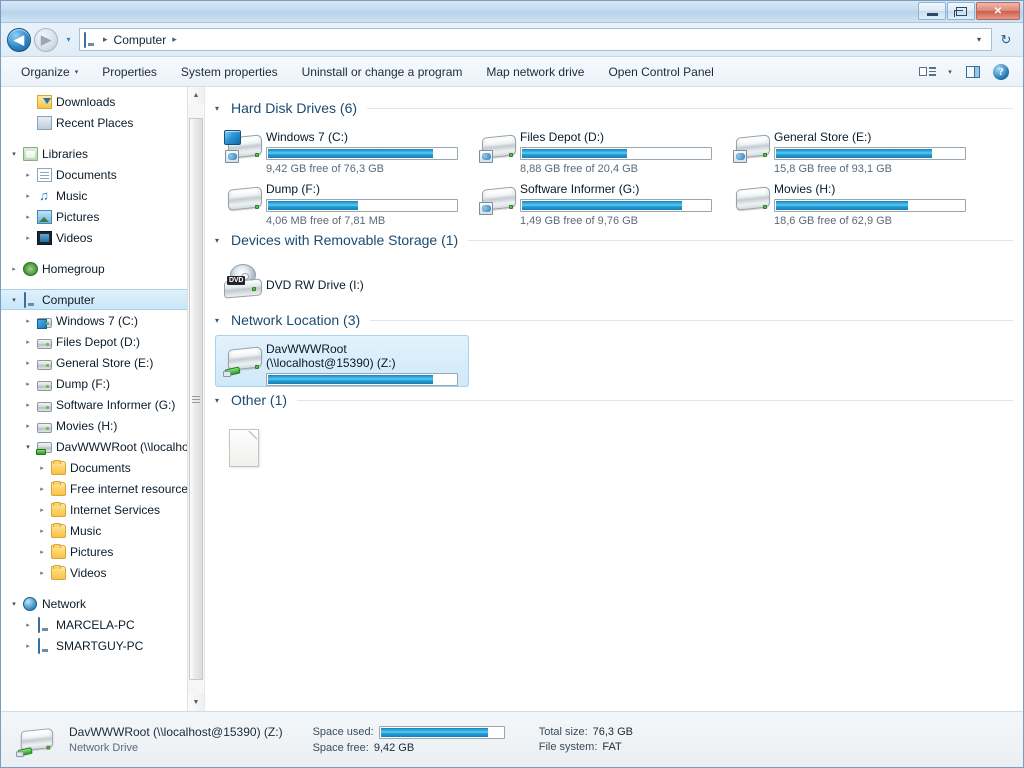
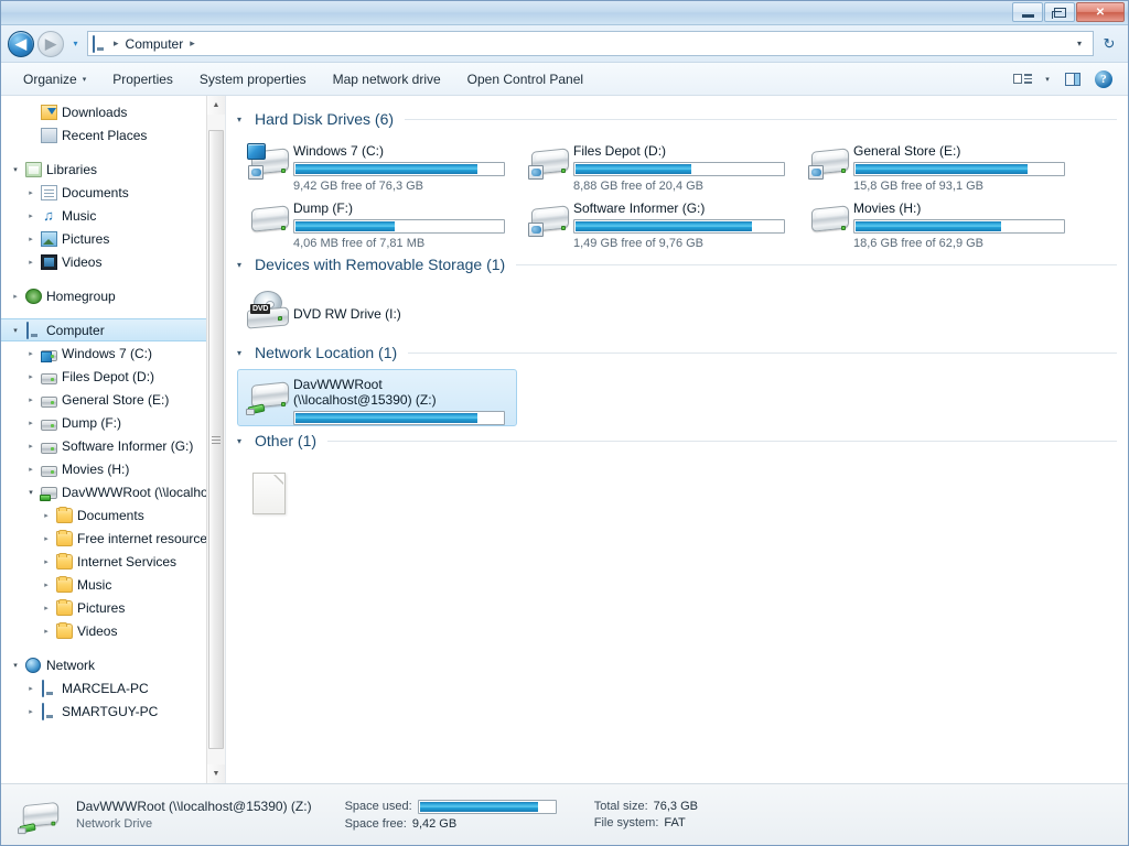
  ✕
  ◀
  ▶
  ▾
  ▸
  Computer
  ▸
  ▾
  ↻
  Organize
  Properties
  System properties
- Uninstall or change a program
  Map network drive
  Open Control Panel
  ?
  Downloads
  Recent Places
  Libraries
  Documents
  ♫
  Music
  Pictures
  Videos
  Homegroup
  Computer
  Windows 7 (C:)
  Files Depot (D:)
  General Store (E:)
  Dump (F:)
  Software Informer (G:)
  Movies (H:)
  DavWWWRoot (\\localho
  Documents
  Free internet resource
  Internet Services
  Music
  Pictures
  Videos
  Network
  MARCELA-PC
  SMARTGUY-PC
  ▾
  Hard Disk Drives (6)
  Windows 7 (C:)
  9,42 GB free of 76,3 GB
  Files Depot (D:)
  8,88 GB free of 20,4 GB
  General Store (E:)
  15,8 GB free of 93,1 GB
  Dump (F:)
  4,06 MB free of 7,81 MB
  Software Informer (G:)
  1,49 GB free of 9,76 GB
  Movies (H:)
  18,6 GB free of 62,9 GB
  ▾
  Devices with Removable Storage (1)
  DVD RW Drive (I:)
  ▾
- Network Location (3)
+ Network Location (1)
  DavWWWRoot
  (\\localhost@15390) (Z:)
  ▾
  Other (1)
  DavWWWRoot (\\localhost@15390) (Z:)
  Network Drive
  Space used:
  Space free:
  9,42 GB
  Total size:
  76,3 GB
  File system:
  FAT
